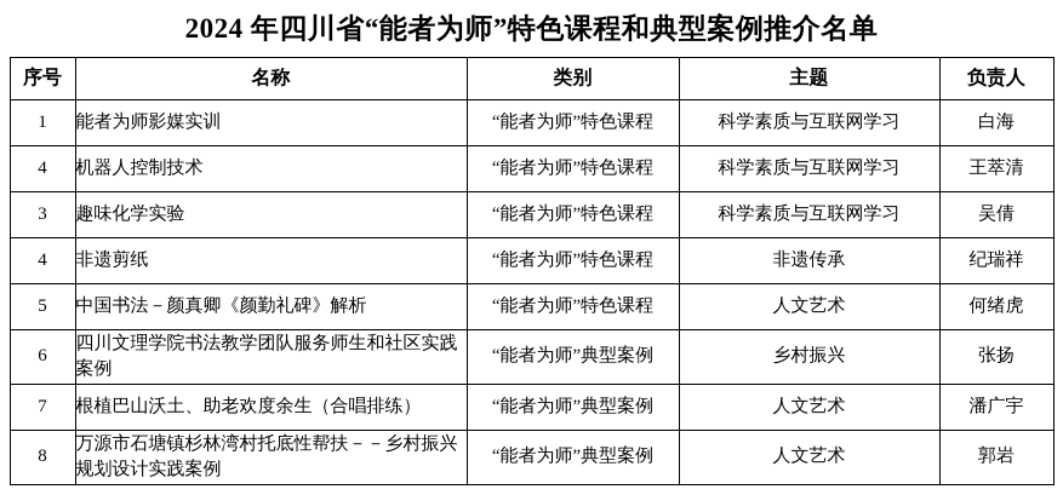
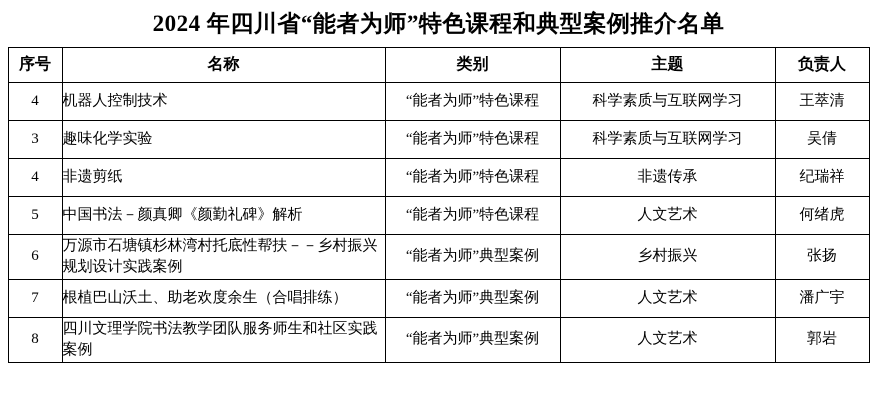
  2024 年四川省“能者为师”特色课程和典型案例推介名单
  序号	名称	类别	主题	负责人
- 1	能者为师影媒实训	“能者为师”特色课程	科学素质与互联网学习	白海
  4	机器人控制技术	“能者为师”特色课程	科学素质与互联网学习	王萃清
  3	趣味化学实验	“能者为师”特色课程	科学素质与互联网学习	吴倩
  4	非遗剪纸	“能者为师”特色课程	非遗传承	纪瑞祥
  5	中国书法－颜真卿《颜勤礼碑》解析	“能者为师”特色课程	人文艺术	何绪虎
- 6	四川文理学院书法教学团队服务师生和社区实践案例	“能者为师”典型案例	乡村振兴	张扬
+ 6	万源市石塘镇杉林湾村托底性帮扶－－乡村振兴规划设计实践案例	“能者为师”典型案例	乡村振兴	张扬
  7	根植巴山沃土、助老欢度余生（合唱排练）	“能者为师”典型案例	人文艺术	潘广宇
- 8	万源市石塘镇杉林湾村托底性帮扶－－乡村振兴规划设计实践案例	“能者为师”典型案例	人文艺术	郭岩
+ 8	四川文理学院书法教学团队服务师生和社区实践案例	“能者为师”典型案例	人文艺术	郭岩
